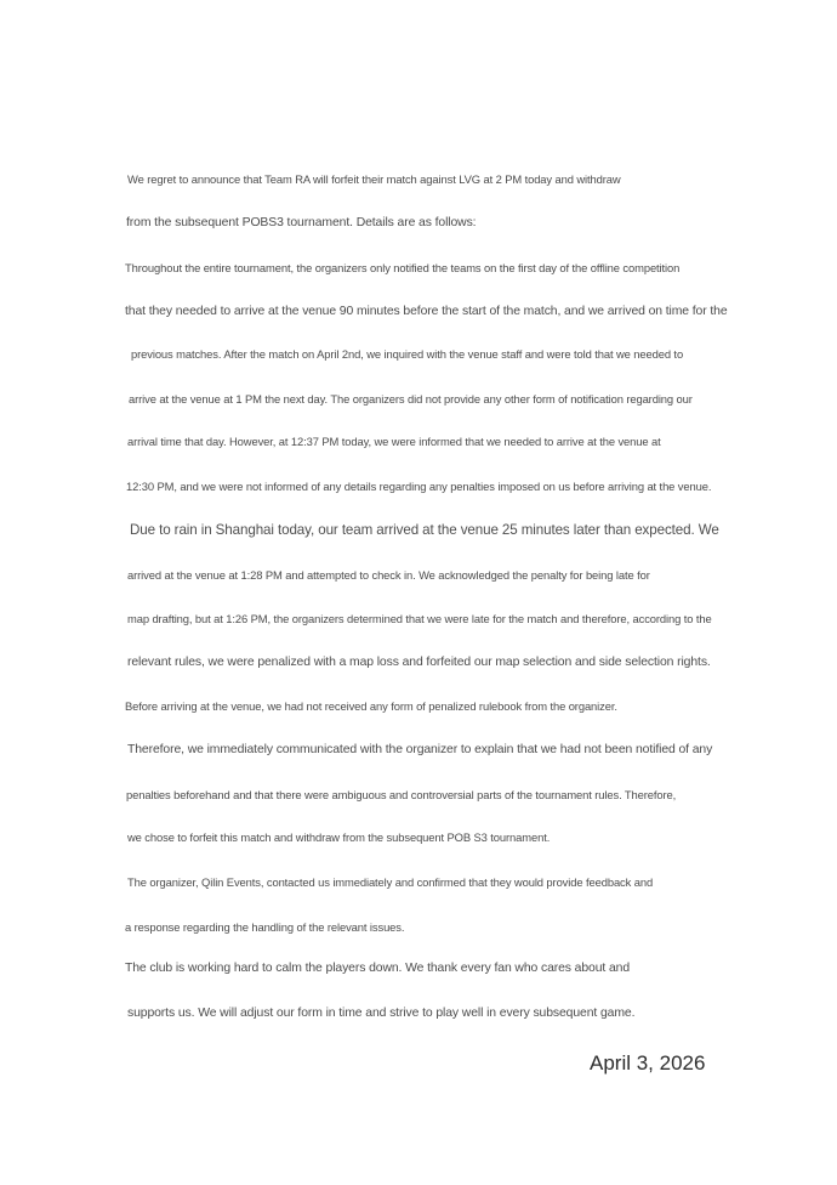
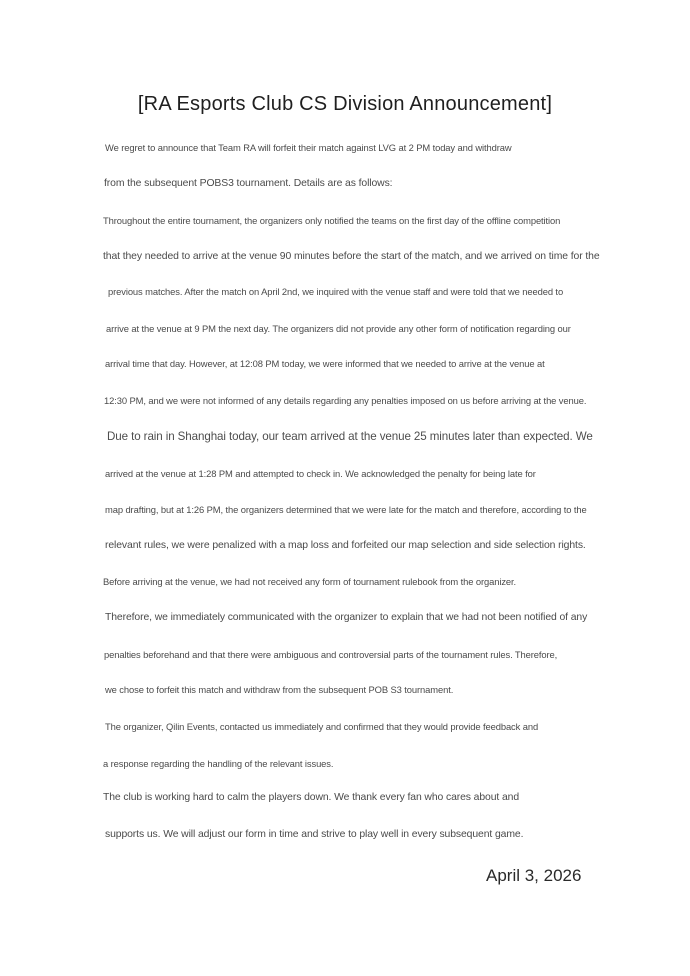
+ [RA Esports Club CS Division Announcement]
  We regret to announce that Team RA will forfeit their match against LVG at 2 PM today and withdraw
  from the subsequent POBS3 tournament. Details are as follows:
  Throughout the entire tournament, the organizers only notified the teams on the first day of the offline competition
  that they needed to arrive at the venue 90 minutes before the start of the match, and we arrived on time for the
  previous matches. After the match on April 2nd, we inquired with the venue staff and were told that we needed to
- arrive at the venue at 1 PM the next day. The organizers did not provide any other form of notification regarding our
+ arrive at the venue at 9 PM the next day. The organizers did not provide any other form of notification regarding our
- arrival time that day. However, at 12:37 PM today, we were informed that we needed to arrive at the venue at
+ arrival time that day. However, at 12:08 PM today, we were informed that we needed to arrive at the venue at
  12:30 PM, and we were not informed of any details regarding any penalties imposed on us before arriving at the venue.
  Due to rain in Shanghai today, our team arrived at the venue 25 minutes later than expected. We
  arrived at the venue at 1:28 PM and attempted to check in. We acknowledged the penalty for being late for
  map drafting, but at 1:26 PM, the organizers determined that we were late for the match and therefore, according to the
  relevant rules, we were penalized with a map loss and forfeited our map selection and side selection rights.
- Before arriving at the venue, we had not received any form of penalized rulebook from the organizer.
+ Before arriving at the venue, we had not received any form of tournament rulebook from the organizer.
  Therefore, we immediately communicated with the organizer to explain that we had not been notified of any
  penalties beforehand and that there were ambiguous and controversial parts of the tournament rules. Therefore,
  we chose to forfeit this match and withdraw from the subsequent POB S3 tournament.
  The organizer, Qilin Events, contacted us immediately and confirmed that they would provide feedback and
  a response regarding the handling of the relevant issues.
  The club is working hard to calm the players down. We thank every fan who cares about and
  supports us. We will adjust our form in time and strive to play well in every subsequent game.
  April 3, 2026
